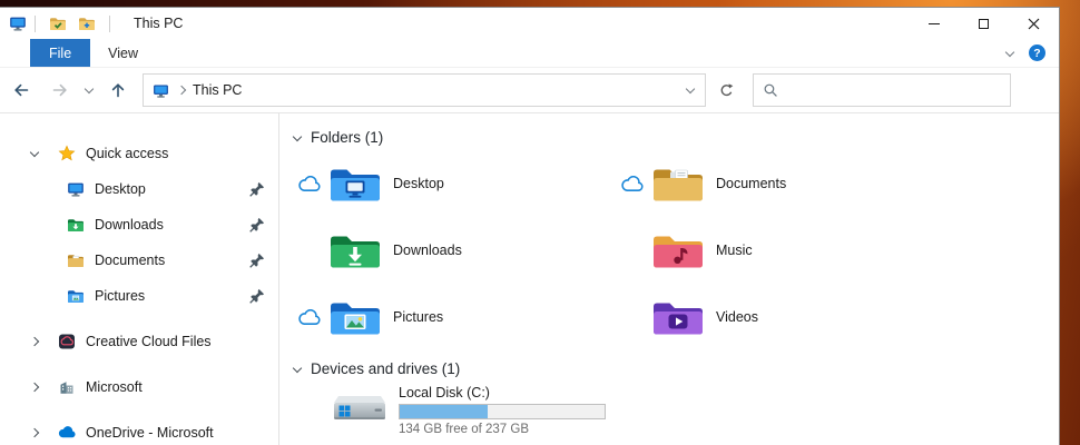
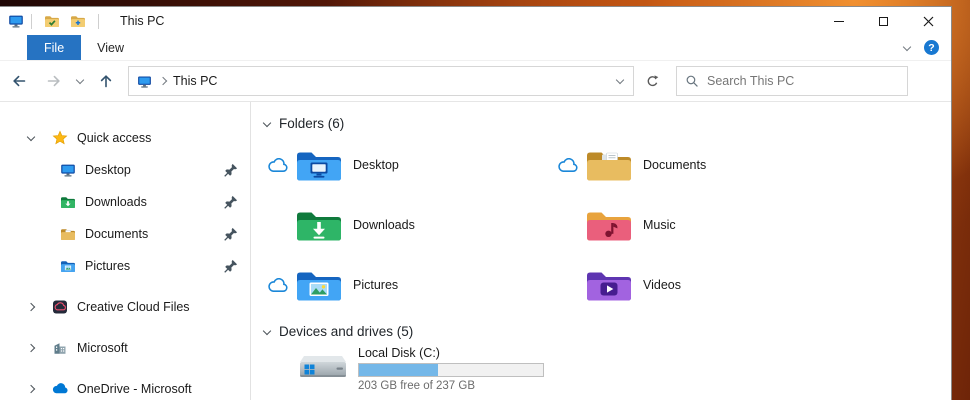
  This PC
  File
  View
  ?
  This PC
+ Search This PC
  Quick access
  Desktop
  Downloads
  Documents
  Pictures
  Creative Cloud Files
  Microsoft
  OneDrive - Microsoft
- Folders (1)
+ Folders (6)
  Desktop
  Downloads
  Pictures
  Documents
  Music
  Videos
- Devices and drives (1)
+ Devices and drives (5)
  Local Disk (C:)
- 134 GB free of 237 GB
+ 203 GB free of 237 GB
